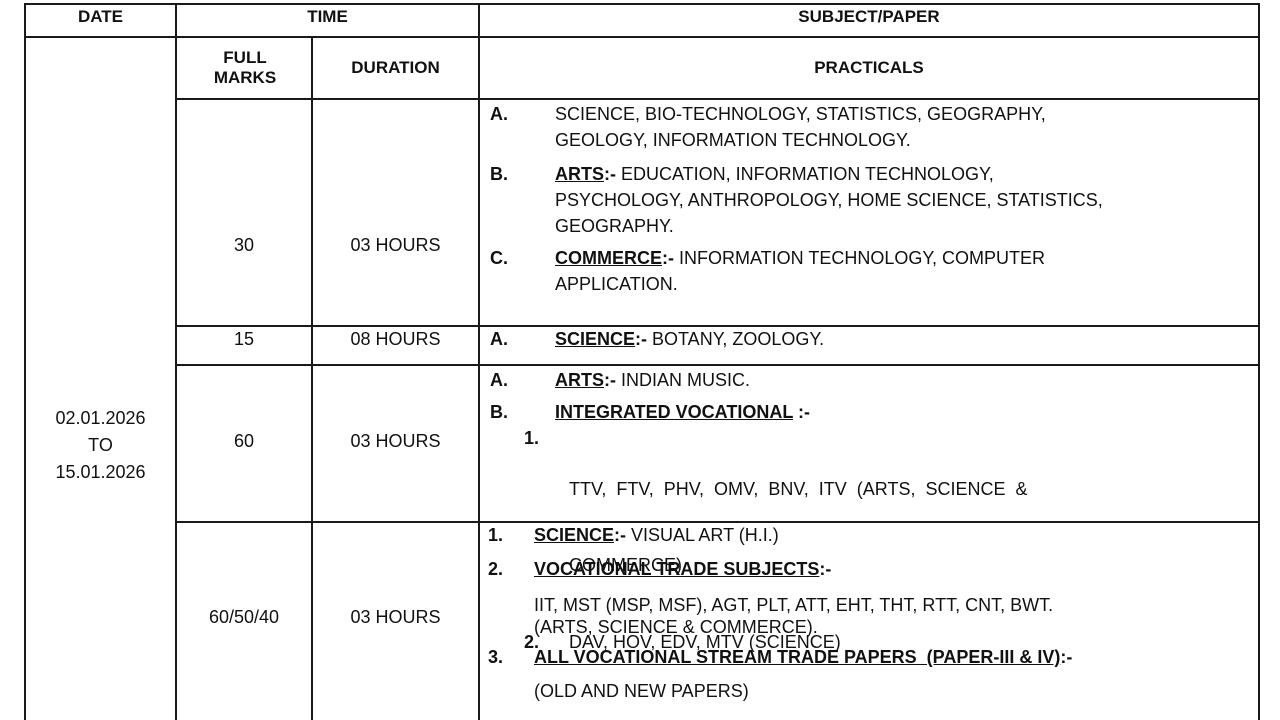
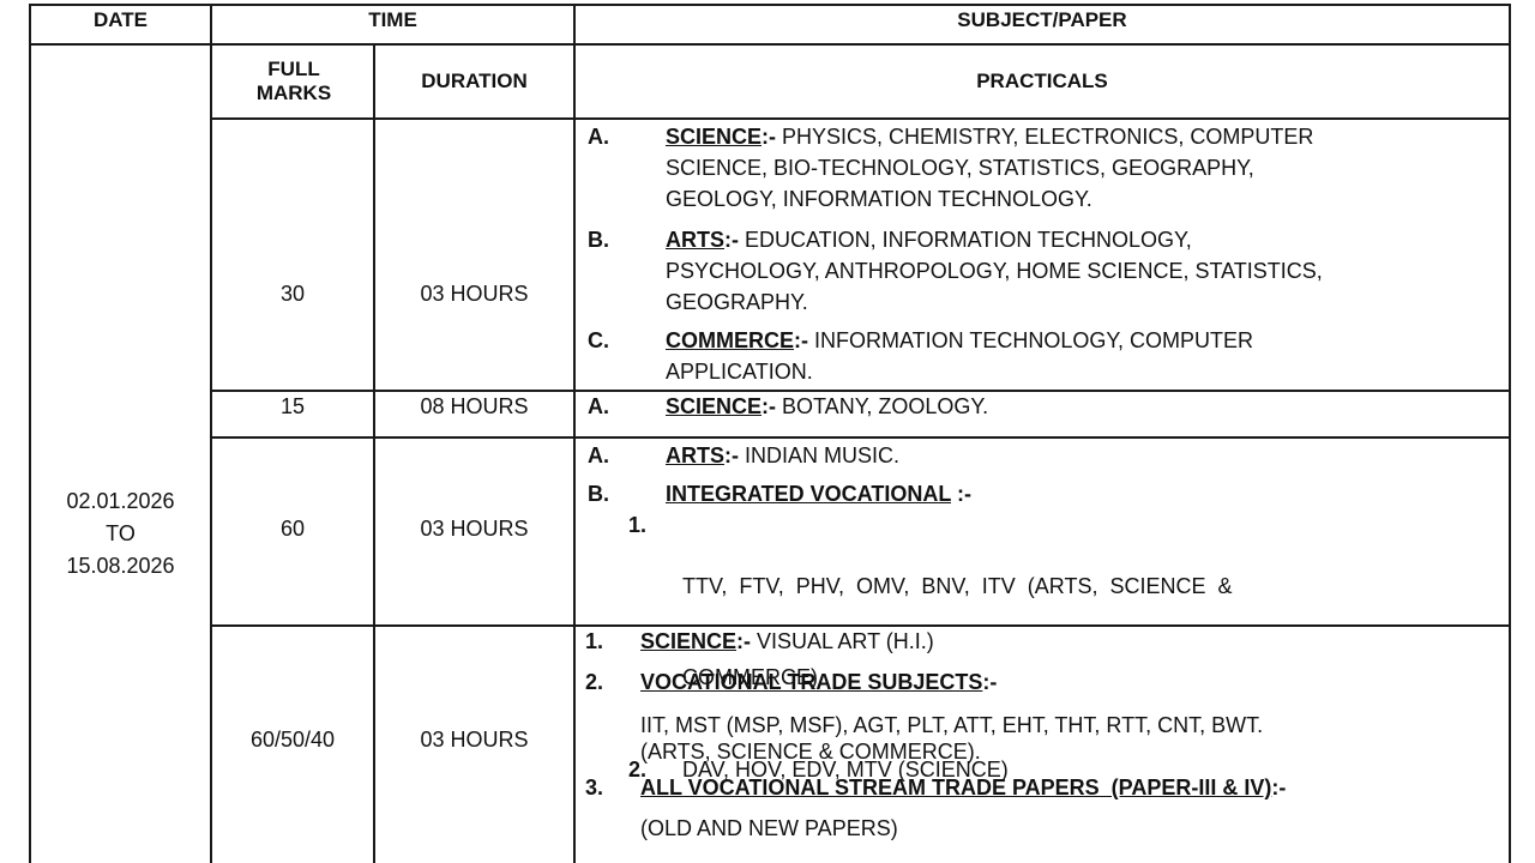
  DATE
  TIME
  SUBJECT/PAPER
  FULL MARKS
  DURATION
  PRACTICALS
  02.01.2026
  TO
- 15.01.2026
+ 15.08.2026
  30
  03 HOURS
  A.
+ SCIENCE:- PHYSICS, CHEMISTRY, ELECTRONICS, COMPUTER
  SCIENCE, BIO-TECHNOLOGY, STATISTICS, GEOGRAPHY,
  GEOLOGY, INFORMATION TECHNOLOGY.
  B.
  ARTS:- EDUCATION, INFORMATION TECHNOLOGY,
  PSYCHOLOGY, ANTHROPOLOGY, HOME SCIENCE, STATISTICS,
  GEOGRAPHY.
  C.
  COMMERCE:- INFORMATION TECHNOLOGY, COMPUTER
  APPLICATION.
  15
  08 HOURS
  A.
  SCIENCE:- BOTANY, ZOOLOGY.
  60
  03 HOURS
  A.
  ARTS:- INDIAN MUSIC.
  B.
  INTEGRATED VOCATIONAL :-
  1.
  TTV, FTV, PHV, OMV, BNV, ITV (ARTS, SCIENCE &
  COMMERCE)
  2.
  DAV, HOV, EDV, MTV (SCIENCE)
  60/50/40
  03 HOURS
  1.
  SCIENCE:- VISUAL ART (H.I.)
  2.
  VOCATIONAL TRADE SUBJECTS:-
  IIT, MST (MSP, MSF), AGT, PLT, ATT, EHT, THT, RTT, CNT, BWT.
  (ARTS, SCIENCE & COMMERCE).
  3.
  ALL VOCATIONAL STREAM TRADE PAPERS (PAPER-III & IV):-
  (OLD AND NEW PAPERS)
